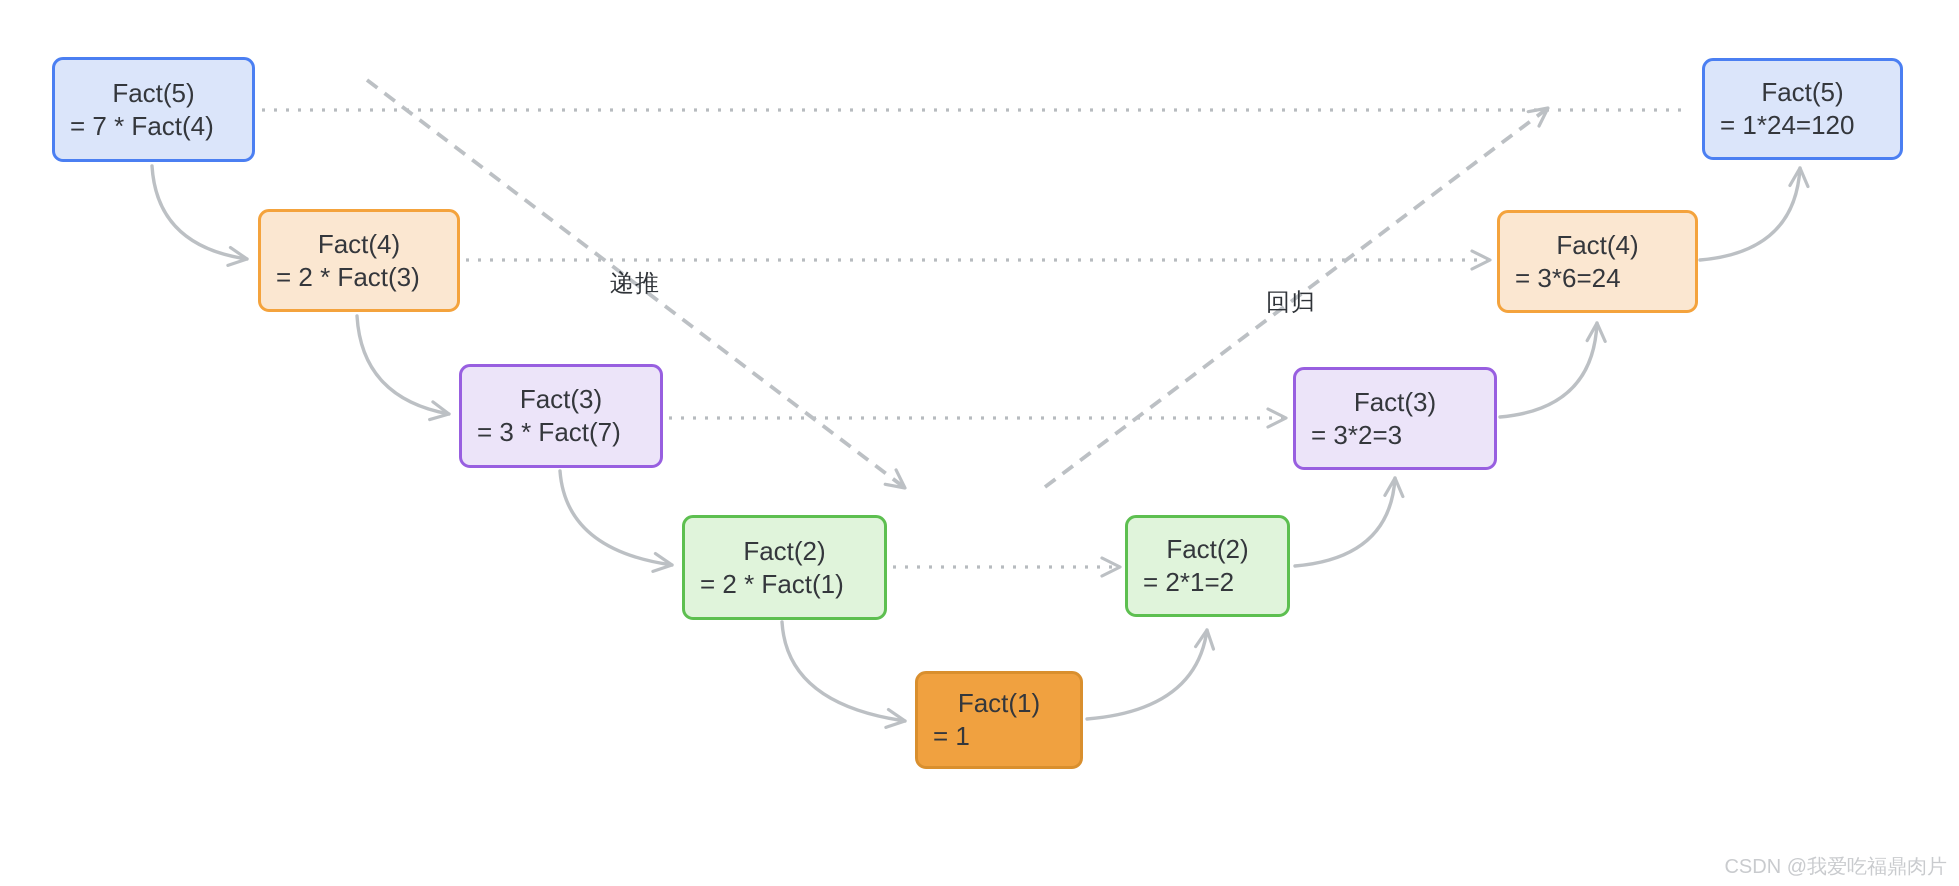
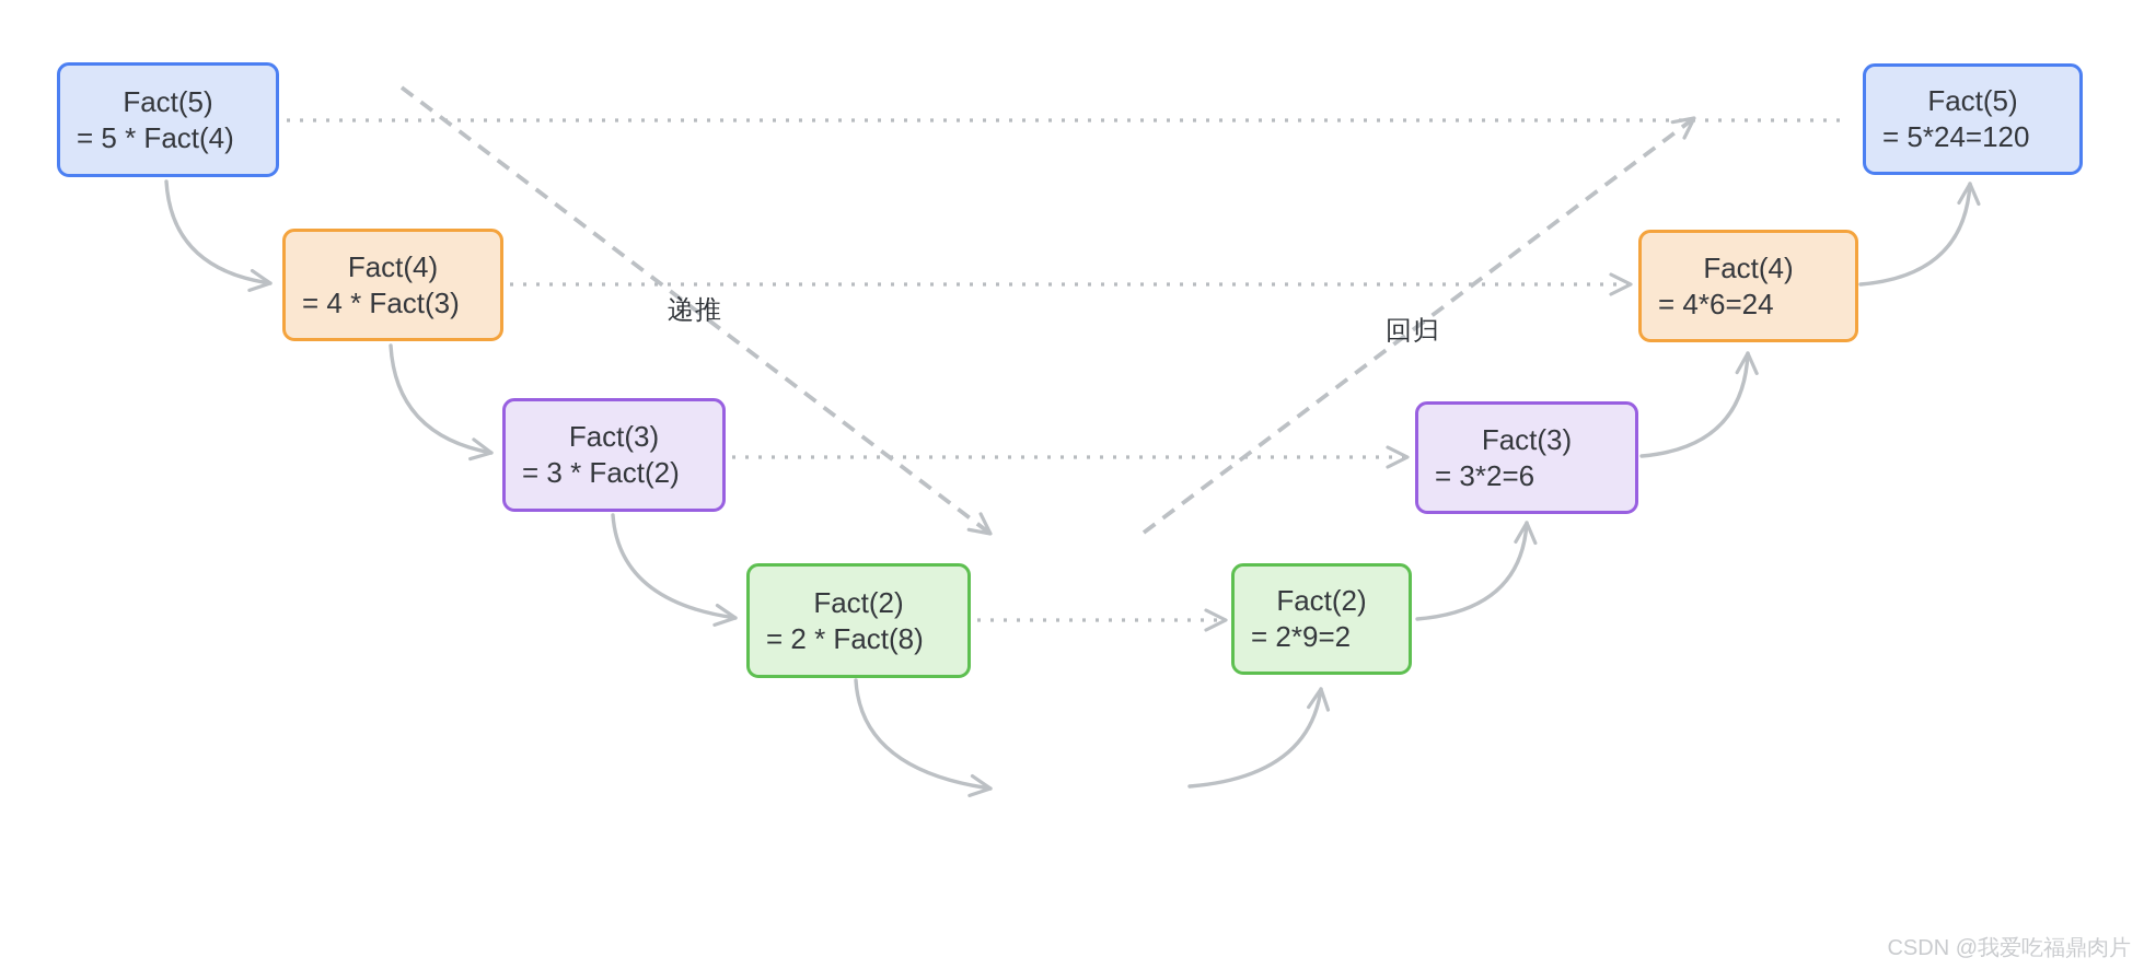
  Fact(5)
- = 7 * Fact(4)
+ = 5 * Fact(4)
  Fact(4)
- = 2 * Fact(3)
+ = 4 * Fact(3)
  Fact(3)
- = 3 * Fact(7)
+ = 3 * Fact(2)
  Fact(2)
- = 2 * Fact(1)
+ = 2 * Fact(8)
- Fact(1)
- = 1
  Fact(2)
- = 2*1=2
+ = 2*9=2
  Fact(3)
- = 3*2=3
+ = 3*2=6
  Fact(4)
- = 3*6=24
+ = 4*6=24
  Fact(5)
- = 1*24=120
+ = 5*24=120
  递推
  回归
  CSDN @我爱吃福鼎肉片
